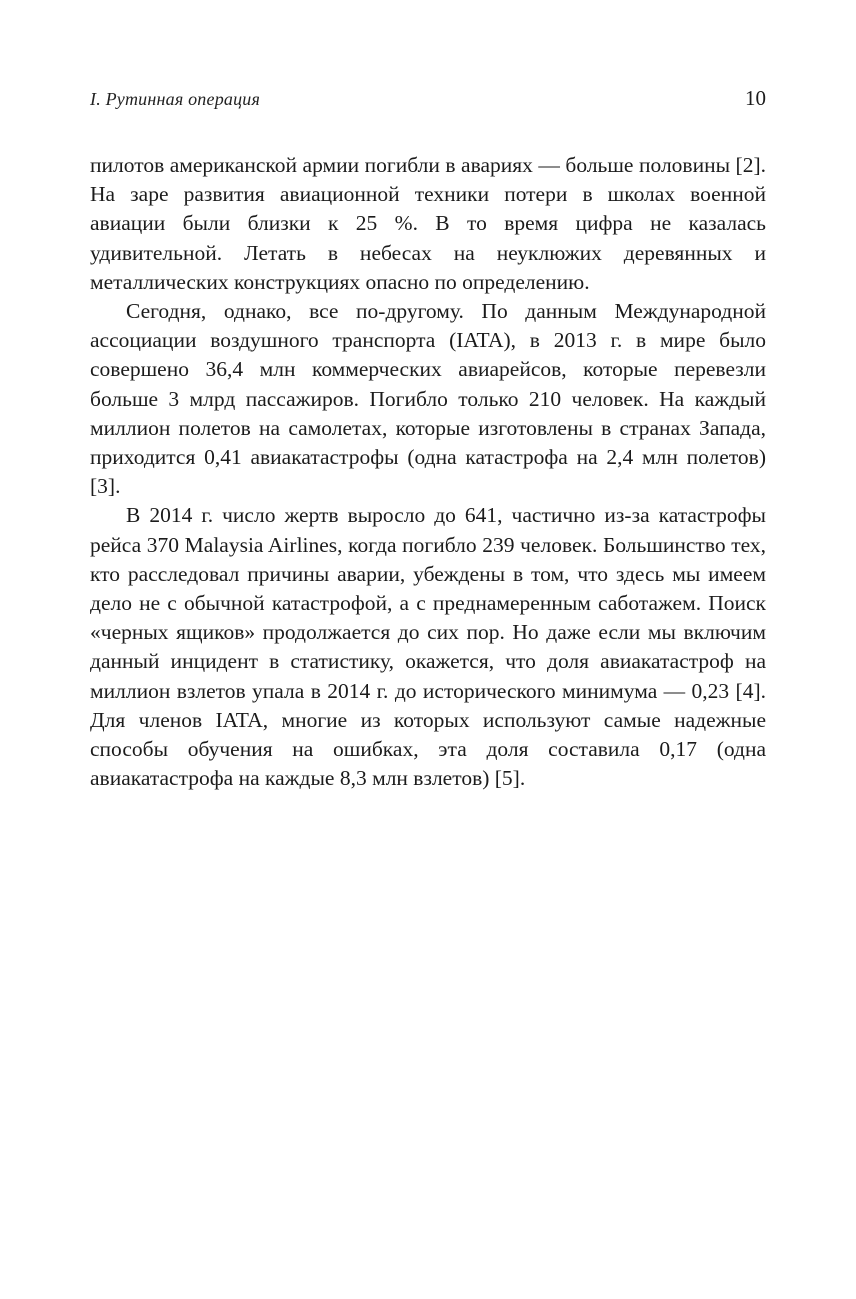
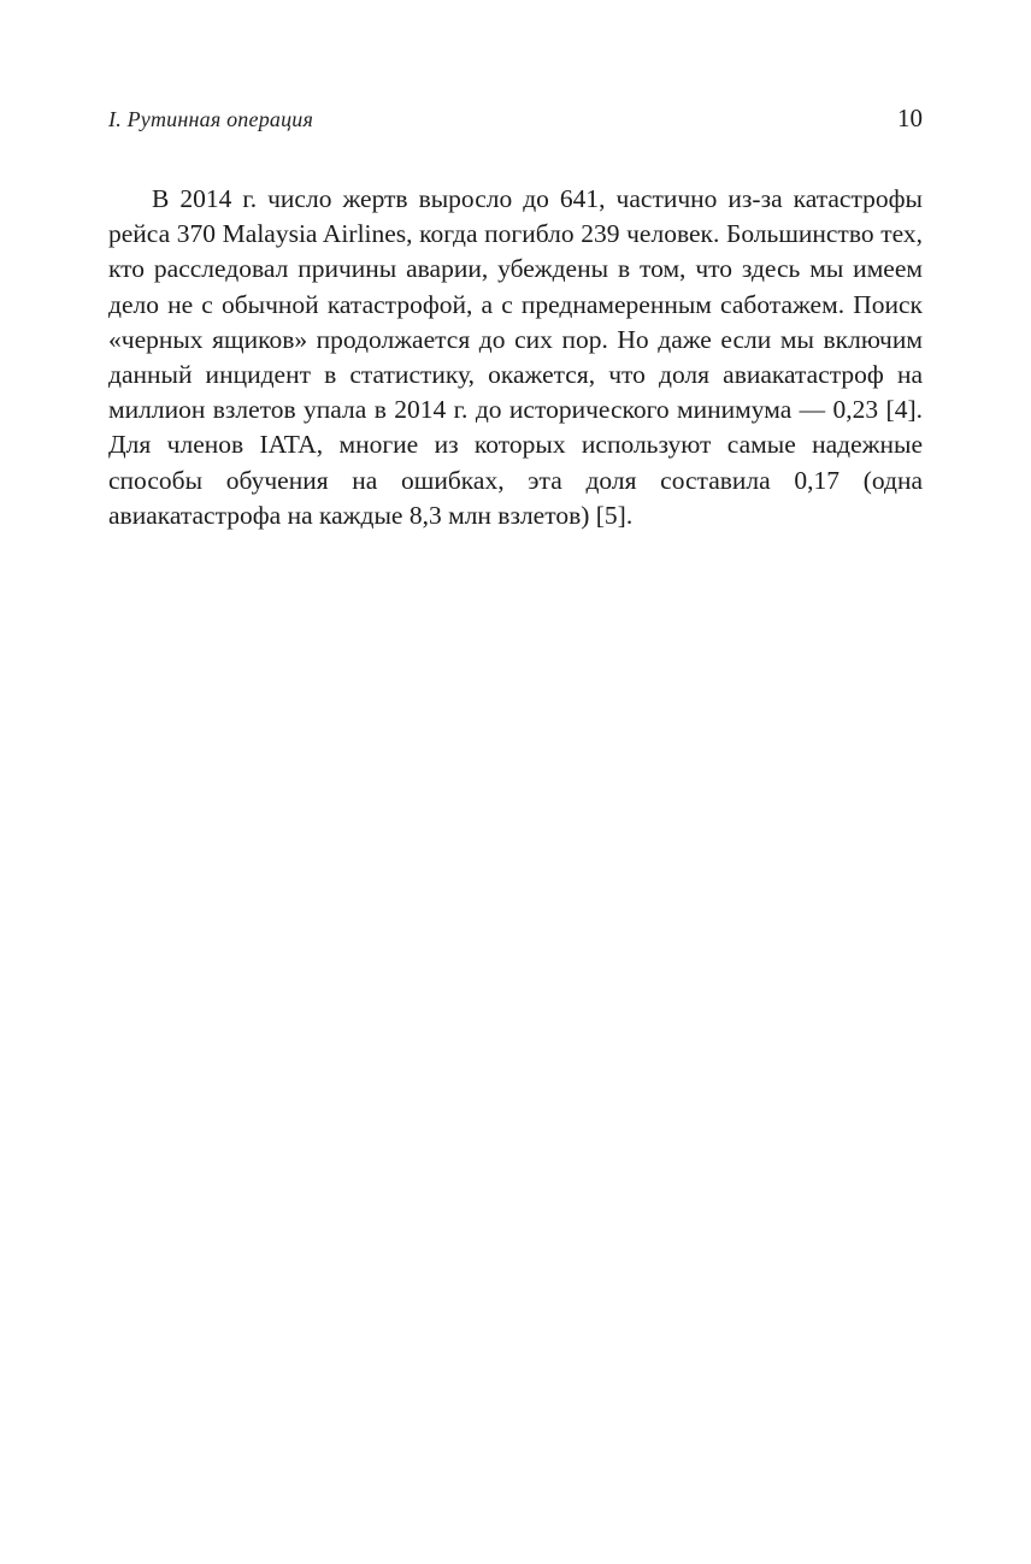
  I. Рутинная операция
  10
- пилотов американской армии погибли в авариях — больше половины [2]. На заре развития авиационной техники потери в школах военной авиации были близки к 25 %. В то время цифра не казалась удивительной. Летать в небесах на неуклюжих деревянных и металлических конструкциях опасно по определению.
- Сегодня, однако, все по-другому. По данным Международной ассоциации воздушного транспорта (IATA), в 2013 г. в мире было совершено 36,4 млн коммерческих авиарейсов, которые перевезли больше 3 млрд пассажиров. Погибло только 210 человек. На каждый миллион полетов на самолетах, которые изготовлены в странах Запада, приходится 0,41 авиакатастрофы (одна катастрофа на 2,4 млн полетов) [3].
  В 2014 г. число жертв выросло до 641, частично из-за катастрофы рейса 370 Malaysia Airlines, когда погибло 239 человек. Большинство тех, кто расследовал причины аварии, убеждены в том, что здесь мы имеем дело не с обычной катастрофой, а с преднамеренным саботажем. Поиск «черных ящиков» продолжается до сих пор. Но даже если мы включим данный инцидент в статистику, окажется, что доля авиакатастроф на миллион взлетов упала в 2014 г. до исторического минимума — 0,23 [4]. Для членов IATA, многие из которых используют самые надежные способы обучения на ошибках, эта доля составила 0,17 (одна авиакатастрофа на каждые 8,3 млн взлетов) [5].
